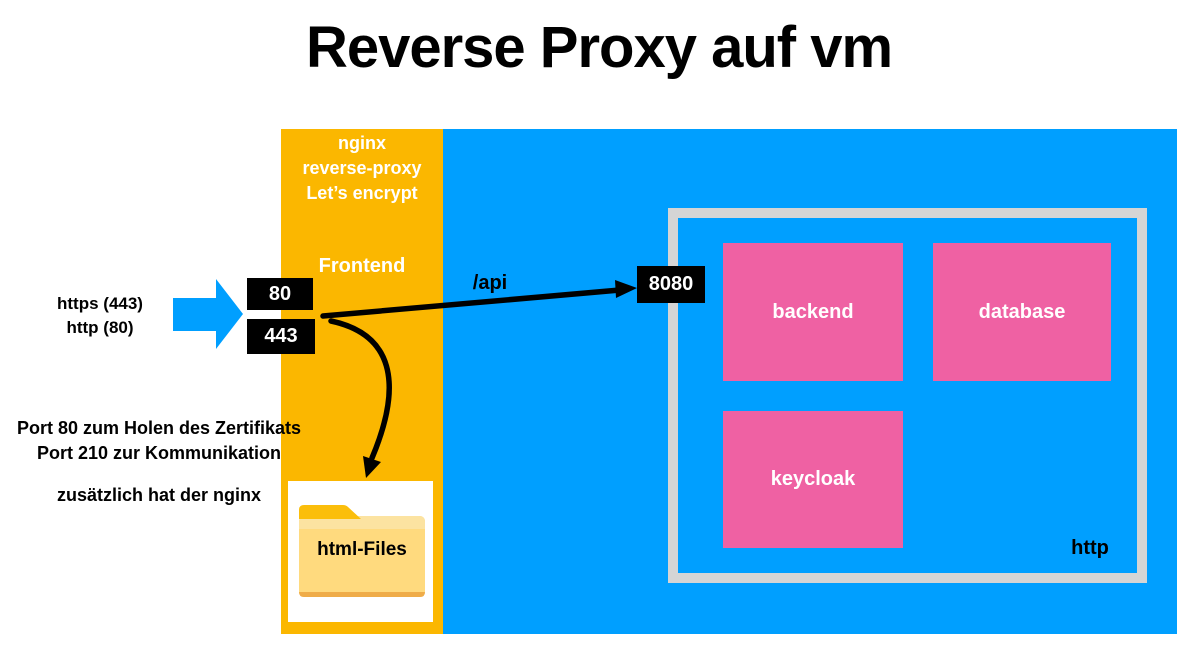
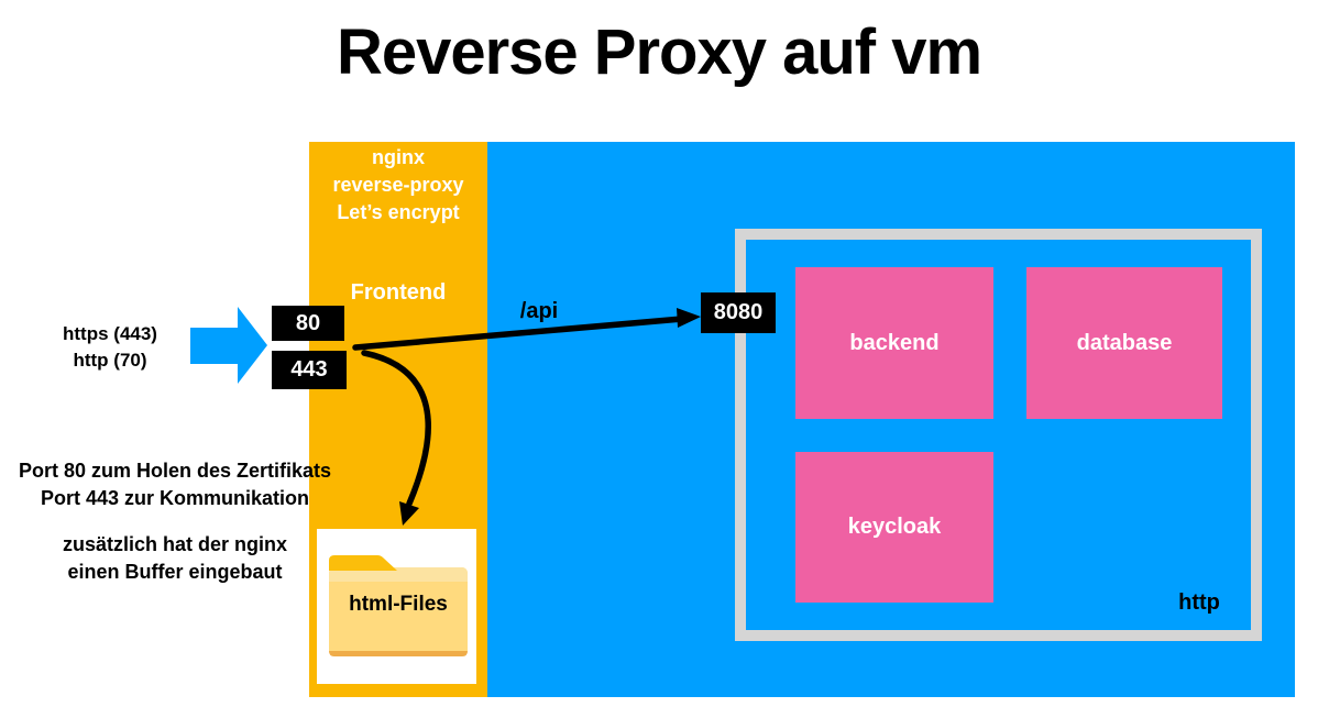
  Reverse Proxy auf vm
  nginx
  reverse-proxy
  Let’s encrypt
  Frontend
  https (443)
- http (80)
+ http (70)
  Port 80 zum Holen des Zertifikats
- Port 210 zur Kommunikation
+ Port 443 zur Kommunikation
  zusätzlich hat der nginx
+ einen Buffer eingebaut
  backend
  database
  keycloak
  http
  80
  443
  8080
  /api
  html-Files
